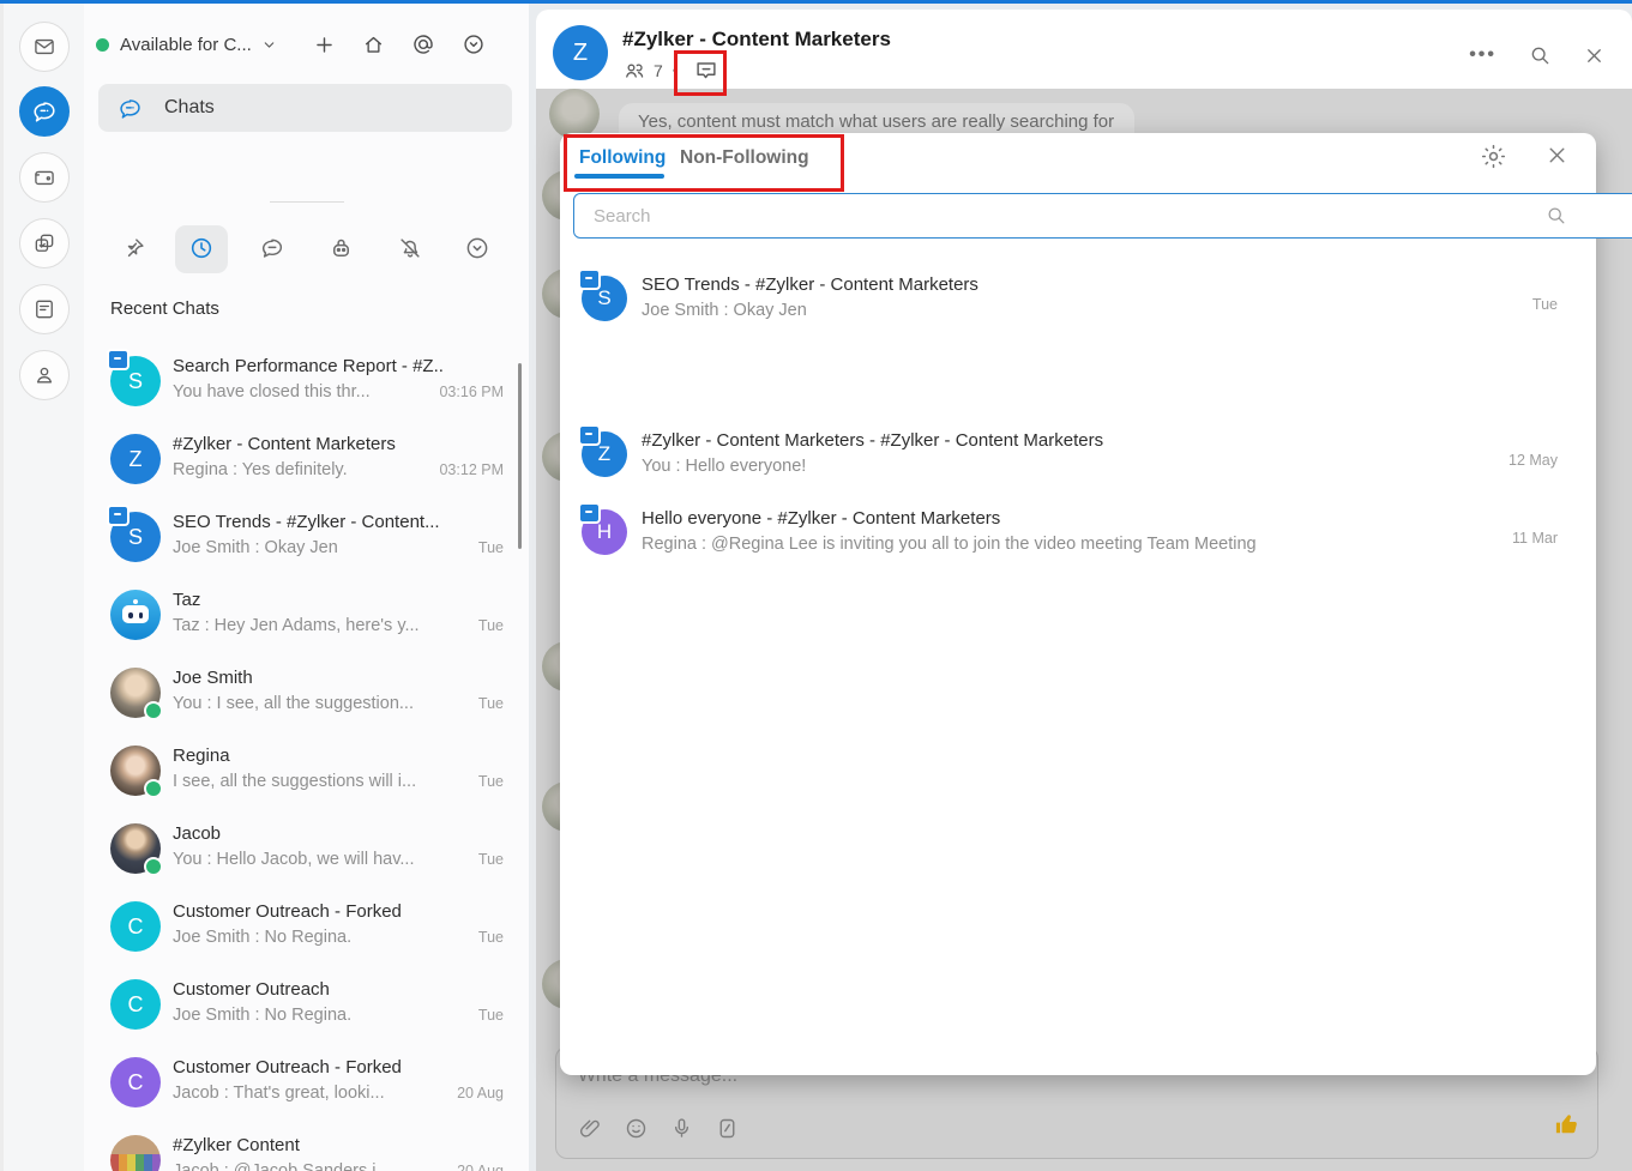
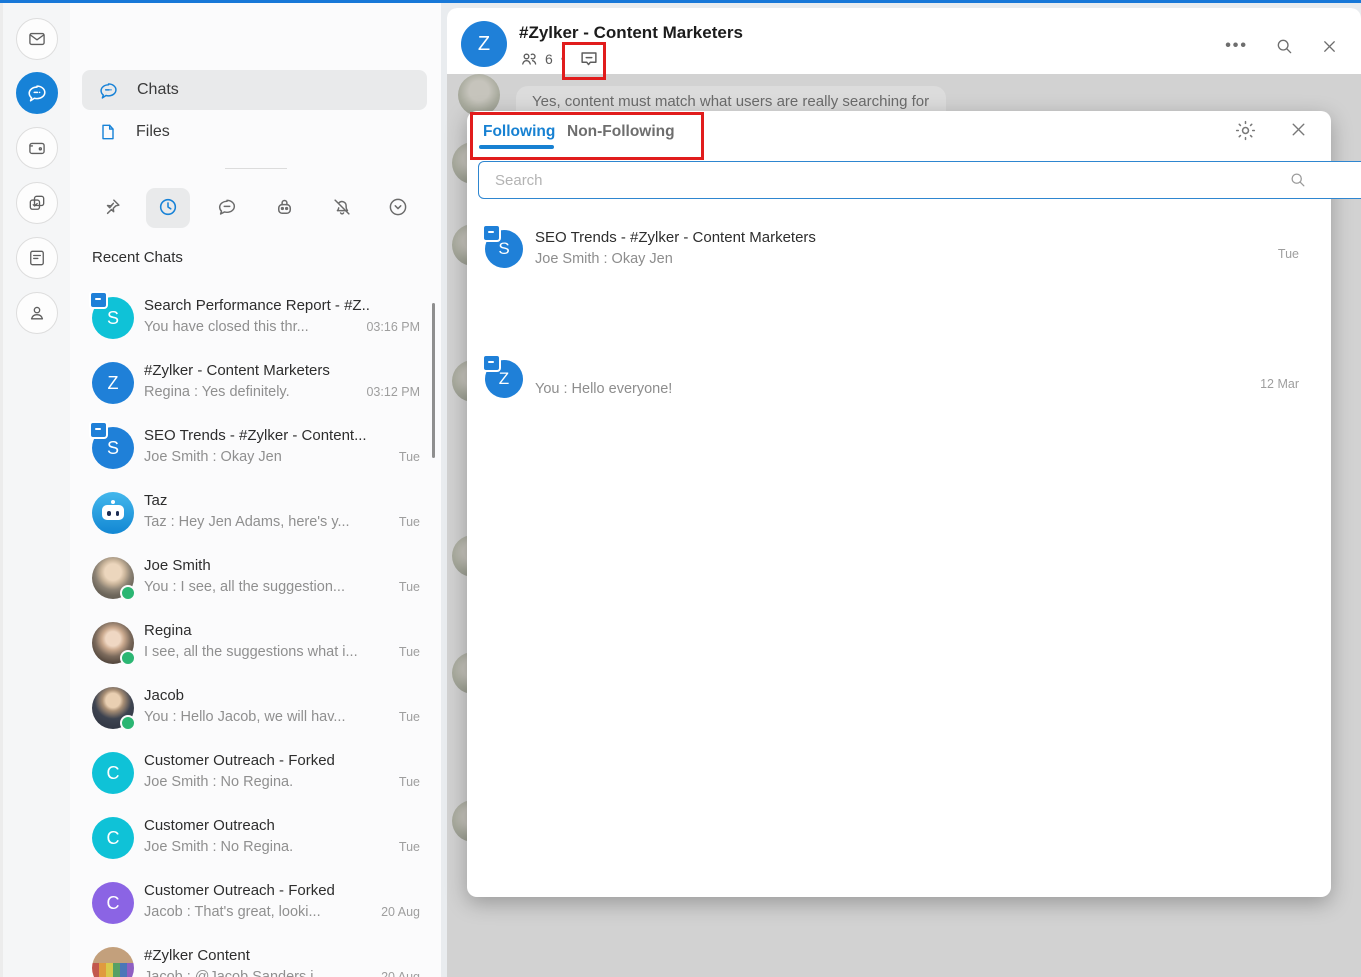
- Available for C...
  Chats
+ Files
  Recent Chats
  S
  Search Performance Report - #Z..
  You have closed this thr...
  03:16 PM
  Z
  #Zylker - Content Marketers
  Regina : Yes definitely.
  03:12 PM
  S
  SEO Trends - #Zylker - Content...
  Joe Smith : Okay Jen
  Tue
  Taz
  Taz : Hey Jen Adams, here's y...
  Tue
  Joe Smith
  You : I see, all the suggestion...
  Tue
  Regina
- I see, all the suggestions will i...
+ I see, all the suggestions what i...
  Tue
  Jacob
  You : Hello Jacob, we will hav...
  Tue
  C
  Customer Outreach - Forked
  Joe Smith : No Regina.
  Tue
  C
  Customer Outreach
  Joe Smith : No Regina.
  Tue
  C
  Customer Outreach - Forked
  Jacob : That's great, looki...
  20 Aug
  #Zylker Content
  Yes, content must match what users are really searching for
- Write a message...
  Z
  #Zylker - Content Marketers
- 7
+ 6
  •
  •••
  Following
  Non-Following
  Search
  S
  SEO Trends - #Zylker - Content Marketers
  Joe Smith : Okay Jen
  Tue
  Z
- #Zylker - Content Marketers - #Zylker - Content Marketers
  You : Hello everyone!
- 12 May
+ 12 Mar
- H
- Hello everyone - #Zylker - Content Marketers
- Regina : @Regina Lee is inviting you all to join the video meeting Team Meeting
- 11 Mar
